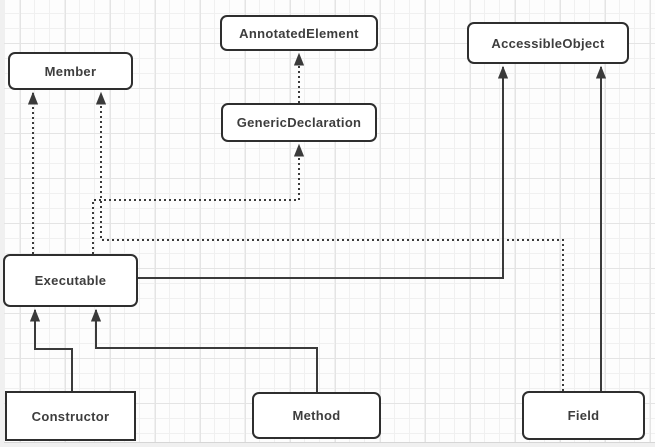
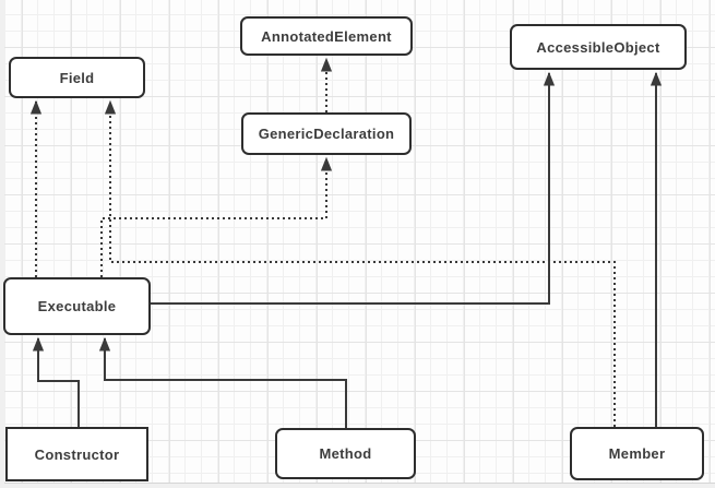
- Member
+ Field
  AnnotatedElement
  AccessibleObject
  GenericDeclaration
  Executable
  Constructor
  Method
- Field
+ Member
